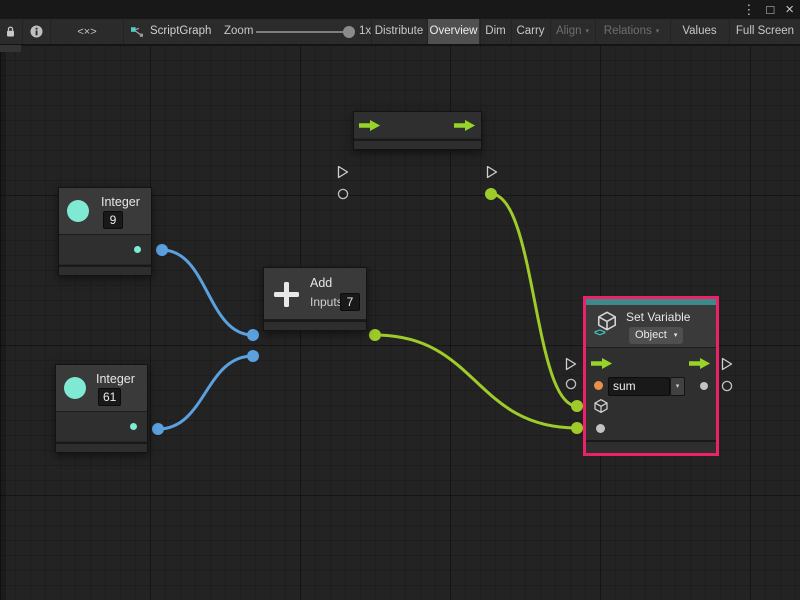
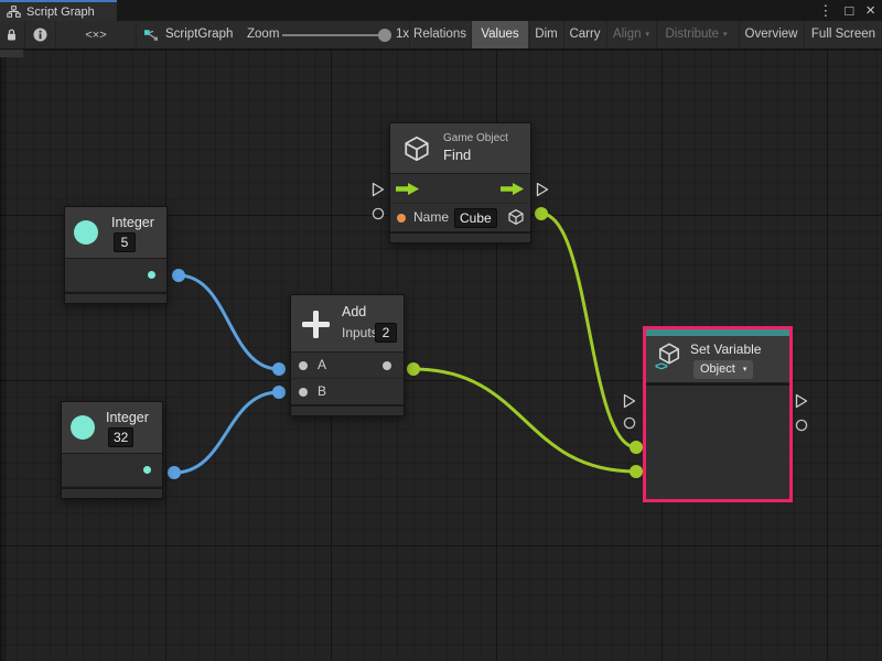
+ Script Graph
  ⋮
  □
  ×
  <×>
  ScriptGraph
  Zoom
  1x
- Distribute
+ Relations
- Overview
+ Values
  Dim
  Carry
  Align
- Relations
+ Distribute
- Values
+ Overview
  Full Screen
  Integer
- 9
+ 5
  Integer
- 61
+ 32
+ Game Object
+ Find
+ Name
+ Cube
  Add
  Input
- 7
+ 2
+ A
+ B
  <>
  Set Variable
  Object
- sum
